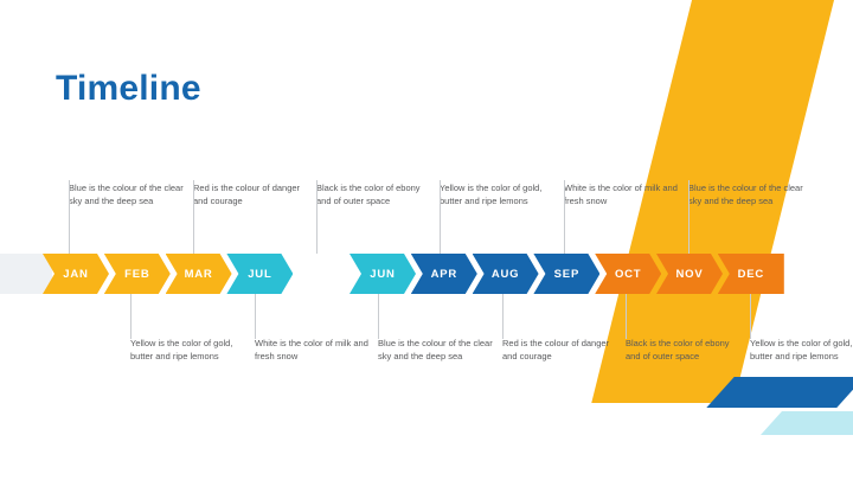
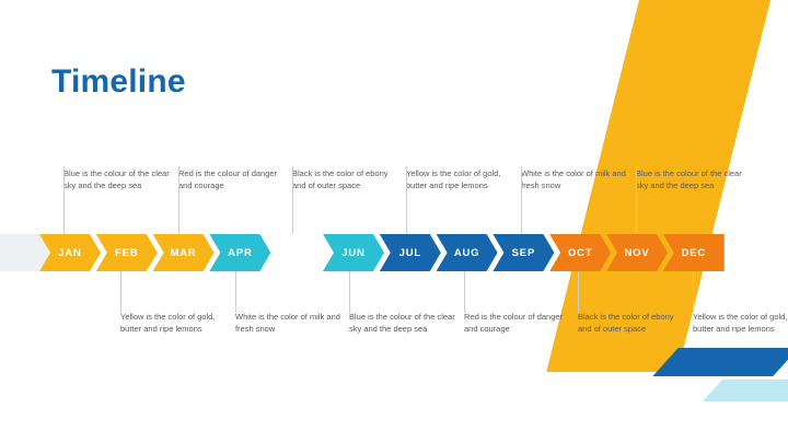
  Timeline
  JAN
  FEB
  MAR
- JUL
+ APR
  JUN
- APR
+ JUL
  AUG
  SEP
  OCT
  NOV
  DEC
  Blue is the colour of the clear sky and the deep sea
  Red is the colour of danger and courage
  Black is the color of ebony and of outer space
  Yellow is the color of gold, butter and ripe lemons
  White is the color of milk and fresh snow
  Blue is the colour of the clear sky and the deep sea
  Yellow is the color of gold, butter and ripe lemons
  White is the color of milk and fresh snow
  Blue is the colour of the clear sky and the deep sea
  Red is the colour of danger and courage
  Black is the color of ebony and of outer space
  Yellow is the color of gold, butter and ripe lemons
